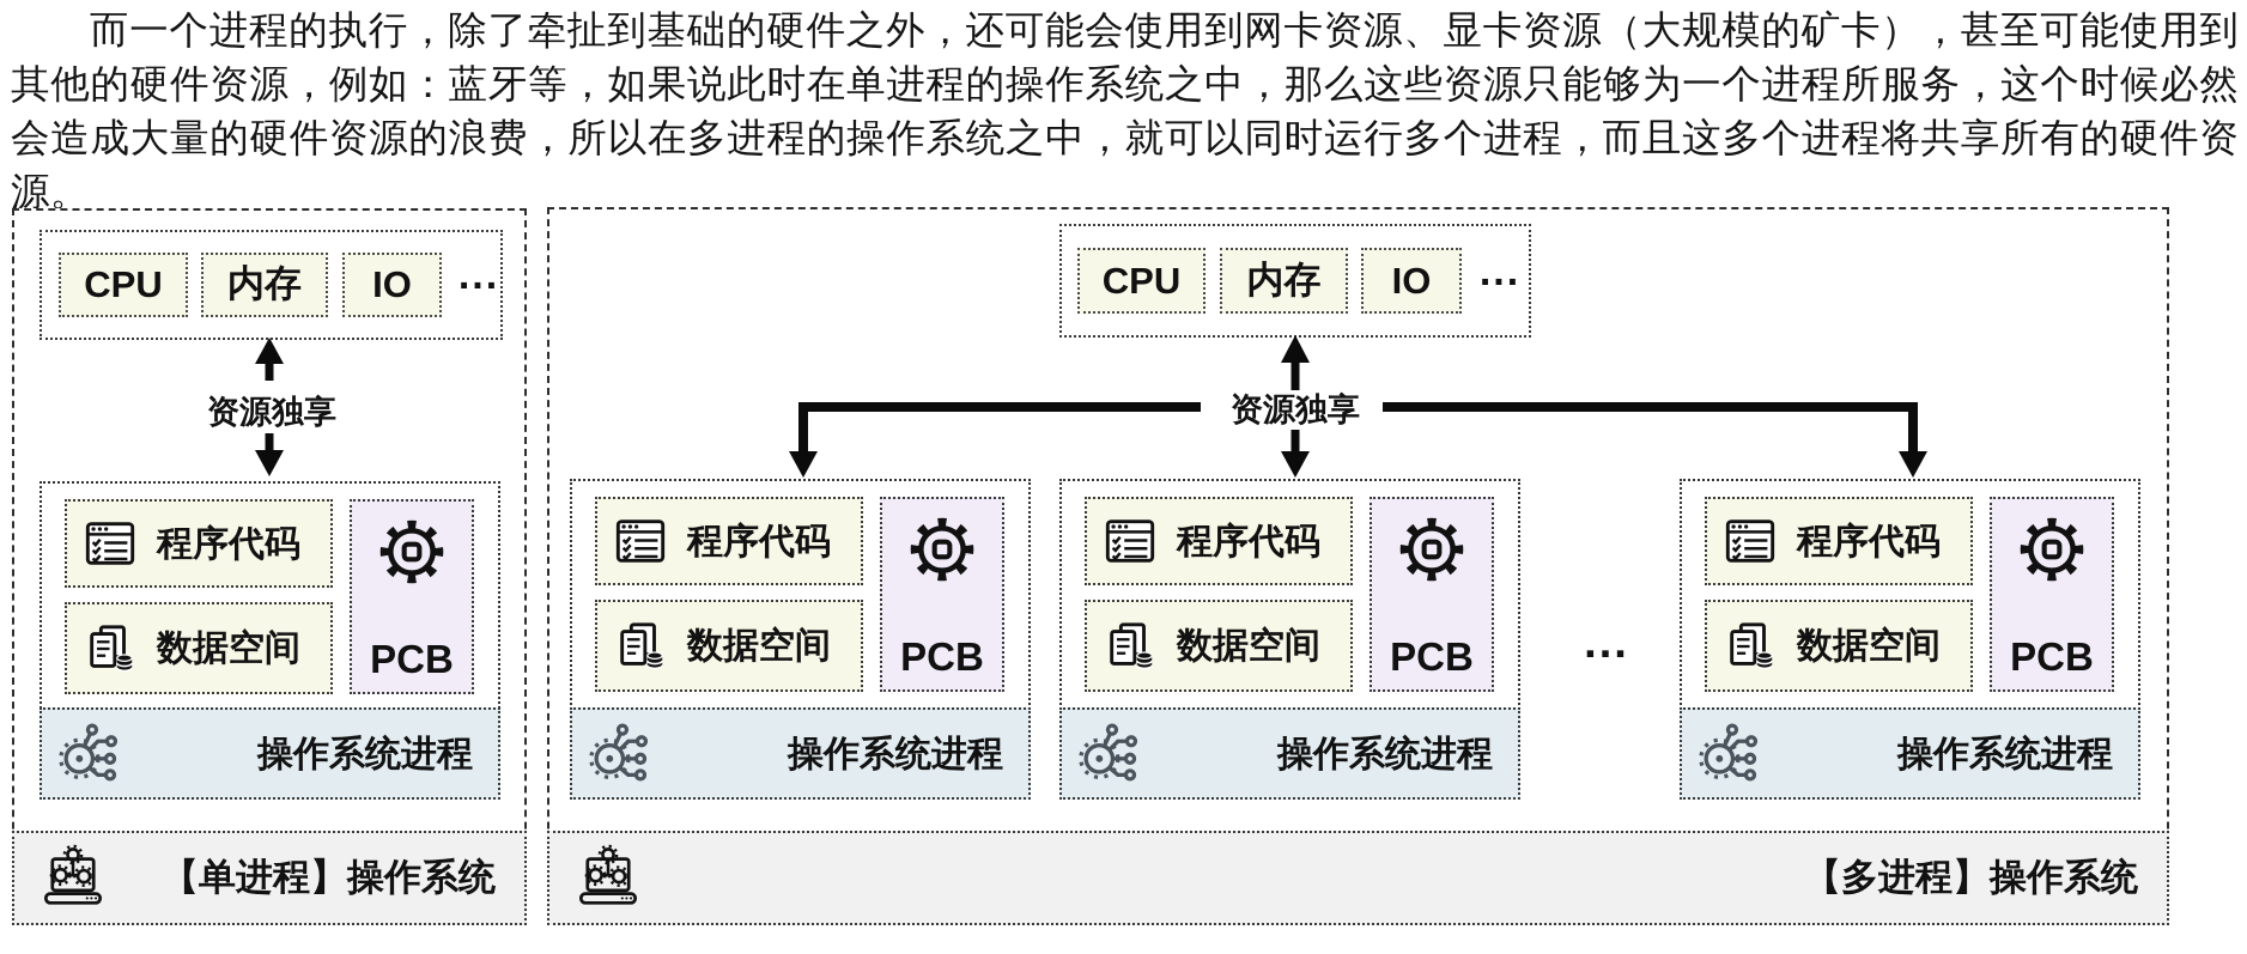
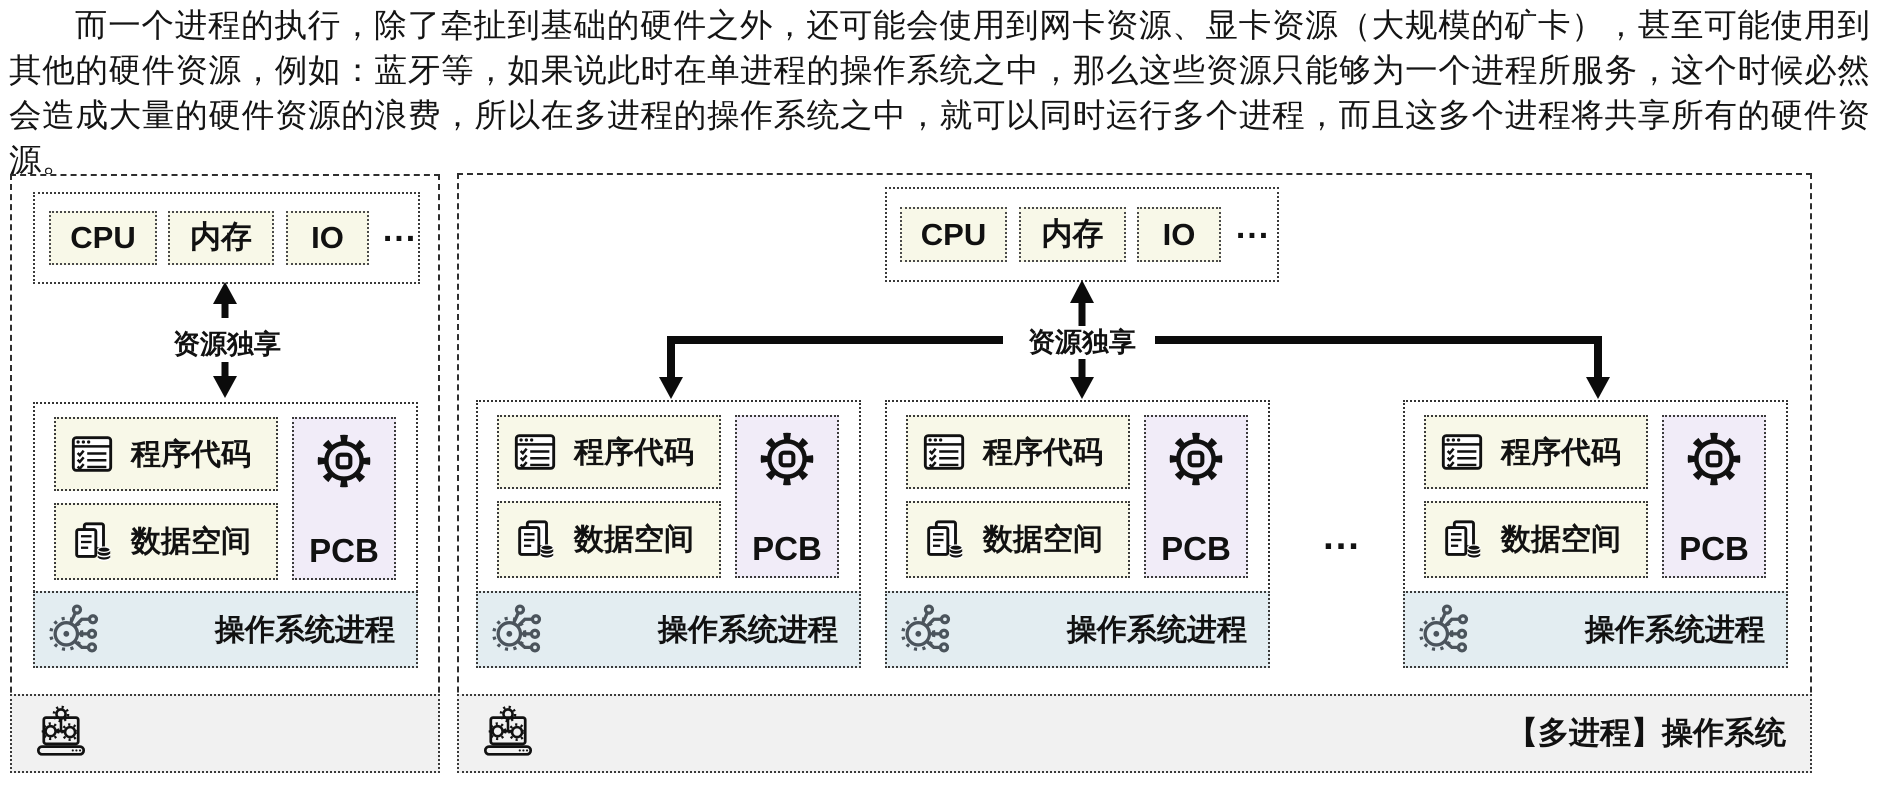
  而一个进程的执行，除了牵扯到基础的硬件之外，还可能会使用到网卡资源、显卡资源（大规模的矿卡），甚至可能使用到其他的硬件资源，例如：蓝牙等，如果说此时在单进程的操作系统之中，那么这些资源只能够为一个进程所服务，这个时候必然会造成大量的硬件资源的浪费，所以在多进程的操作系统之中，就可以同时运行多个进程，而且这多个进程将共享所有的硬件资源。
  CPU
  内存
  IO
  ...
  资源独享
  程序代码
  数据空间
  PCB
  操作系统进程
- 【单进程】操作系统
  CPU
  内存
  IO
  ...
  资源独享
  程序代码
  数据空间
  PCB
  操作系统进程
  程序代码
  数据空间
  PCB
  操作系统进程
  ...
  程序代码
  数据空间
  PCB
  操作系统进程
  【多进程】操作系统
